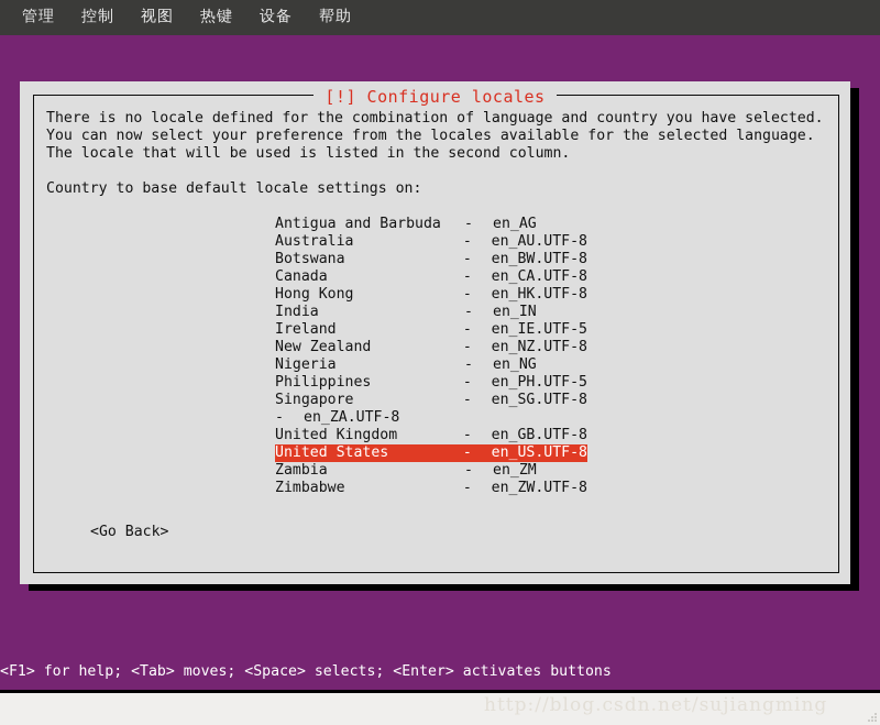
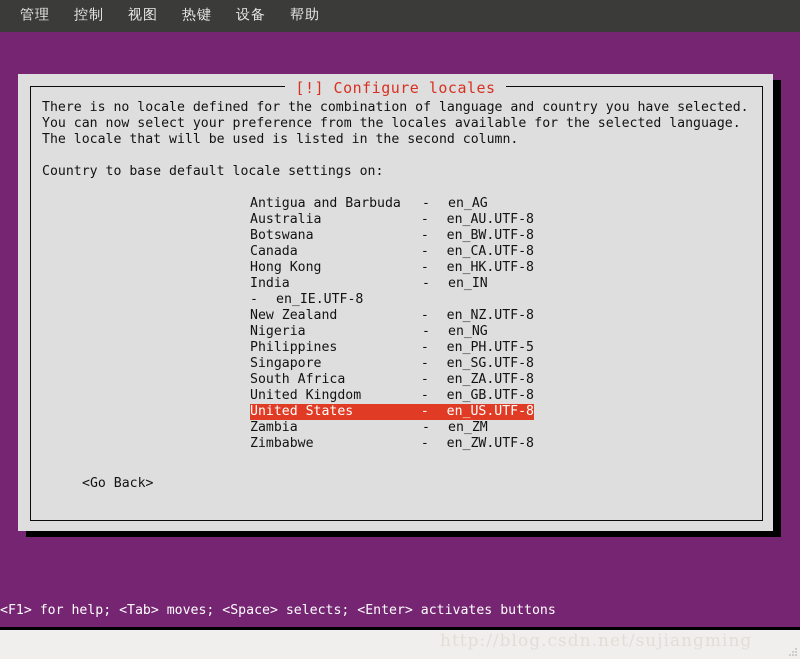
  管理
  控制
  视图
  热键
  设备
  帮助
  [!] Configure locales
  There is no locale defined for the combination of language and country you have selected.
  You can now select your preference from the locales available for the selected language.
  The locale that will be used is listed in the second column.
  Country to base default locale settings on:
  Antigua and Barbuda
  -
  en_AG
  Australia
  -
  en_AU.UTF-8
  Botswana
  -
  en_BW.UTF-8
  Canada
  -
  en_CA.UTF-8
  Hong Kong
  -
  en_HK.UTF-8
  India
  -
  en_IN
- Ireland
  -
- en_IE.UTF-5
+ en_IE.UTF-8
  New Zealand
  -
  en_NZ.UTF-8
  Nigeria
  -
  en_NG
  Philippines
  -
  en_PH.UTF-5
  Singapore
  -
  en_SG.UTF-8
+ South Africa
  -
  en_ZA.UTF-8
  United Kingdom
  -
  en_GB.UTF-8
  United States
  -
  en_US.UTF-8
  Zambia
  -
  en_ZM
  Zimbabwe
  -
  en_ZW.UTF-8
  <Go Back>
  <F1> for help; <Tab> moves; <Space> selects; <Enter> activates buttons
